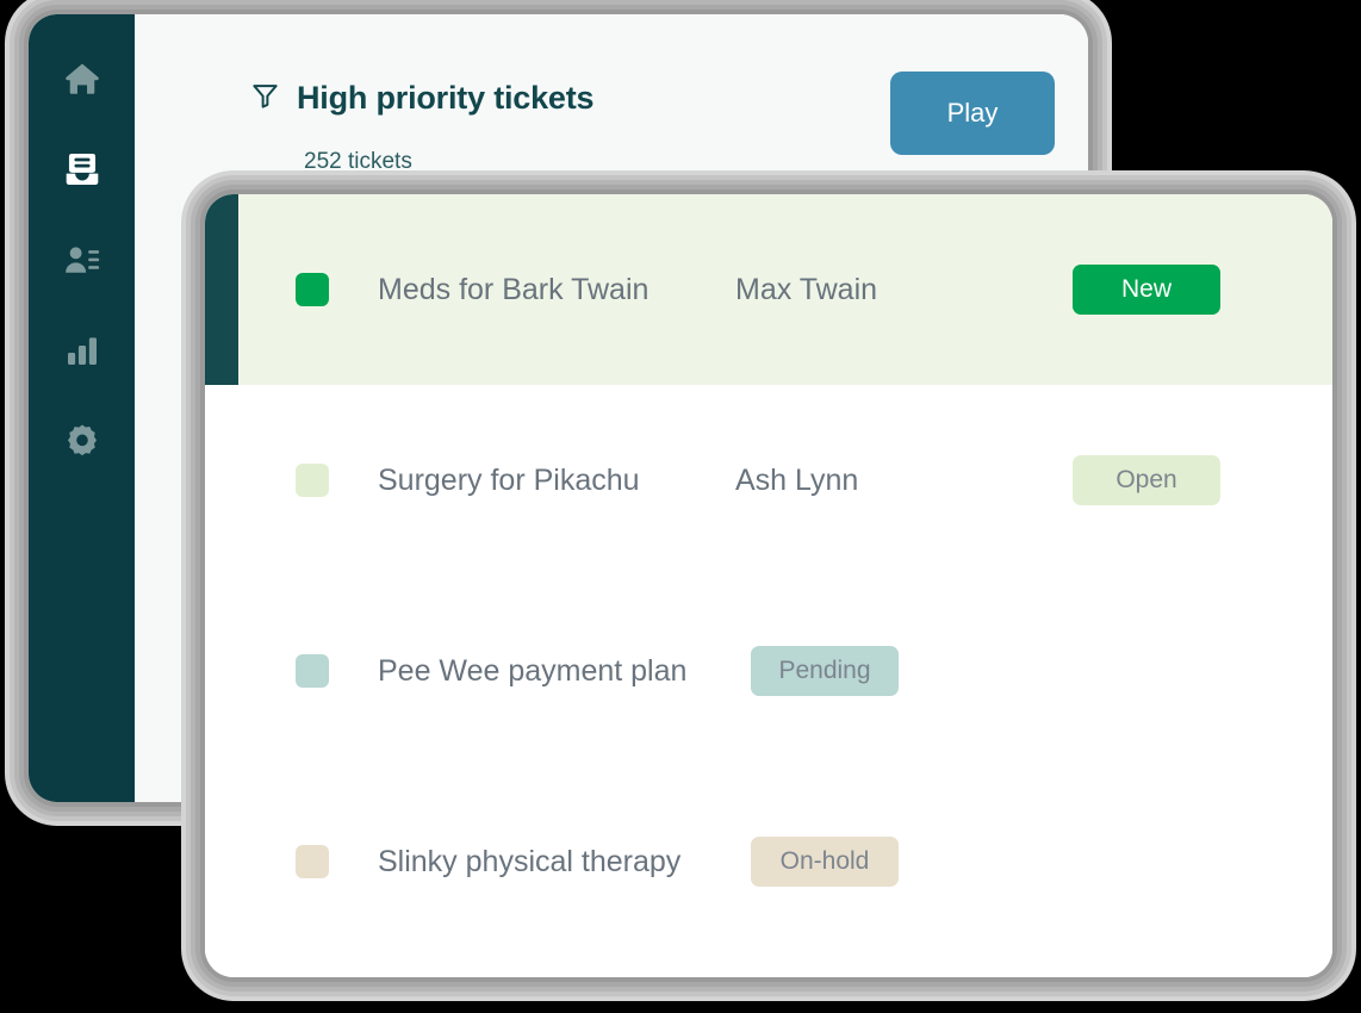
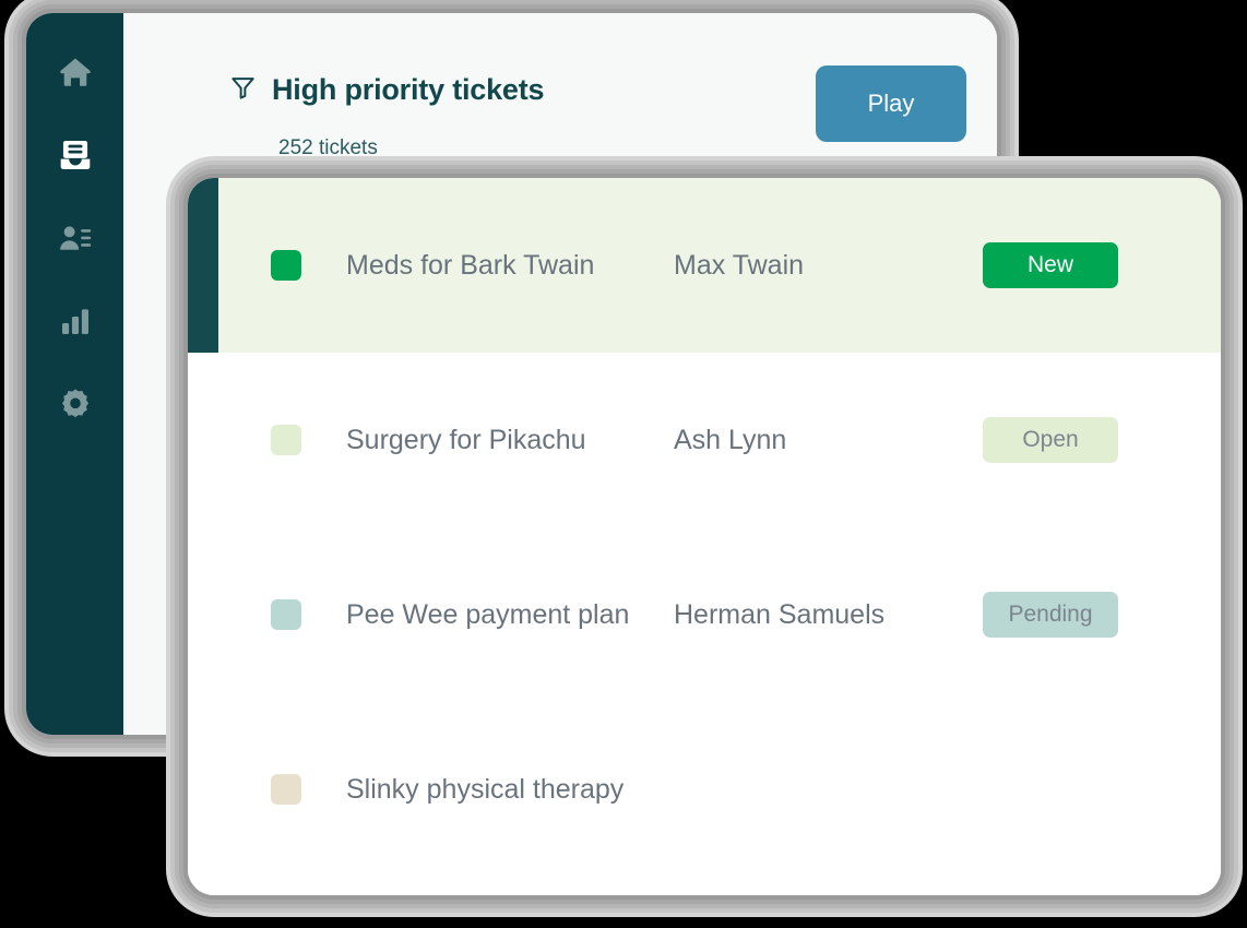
  High priority tickets
  252 tickets
  Play
  Meds for Bark Twain
  Max Twain
  New
  Surgery for Pikachu
  Ash Lynn
  Open
  Pee Wee payment plan
+ Herman Samuels
  Pending
  Slinky physical therapy
- On-hold
